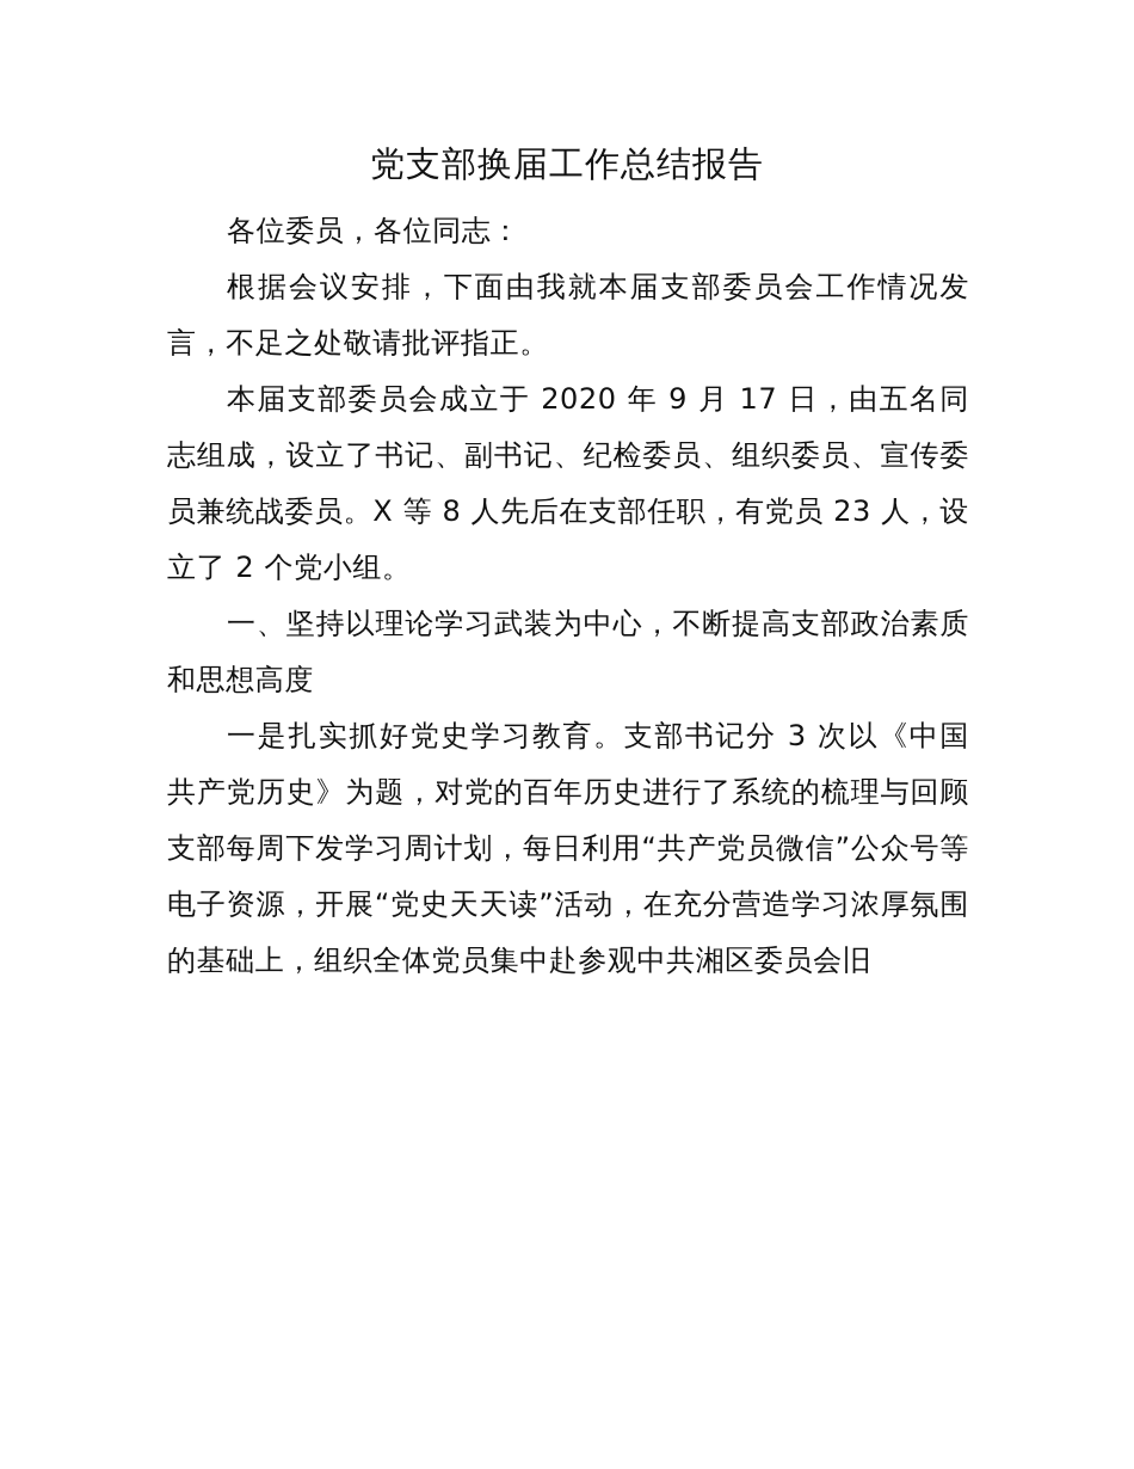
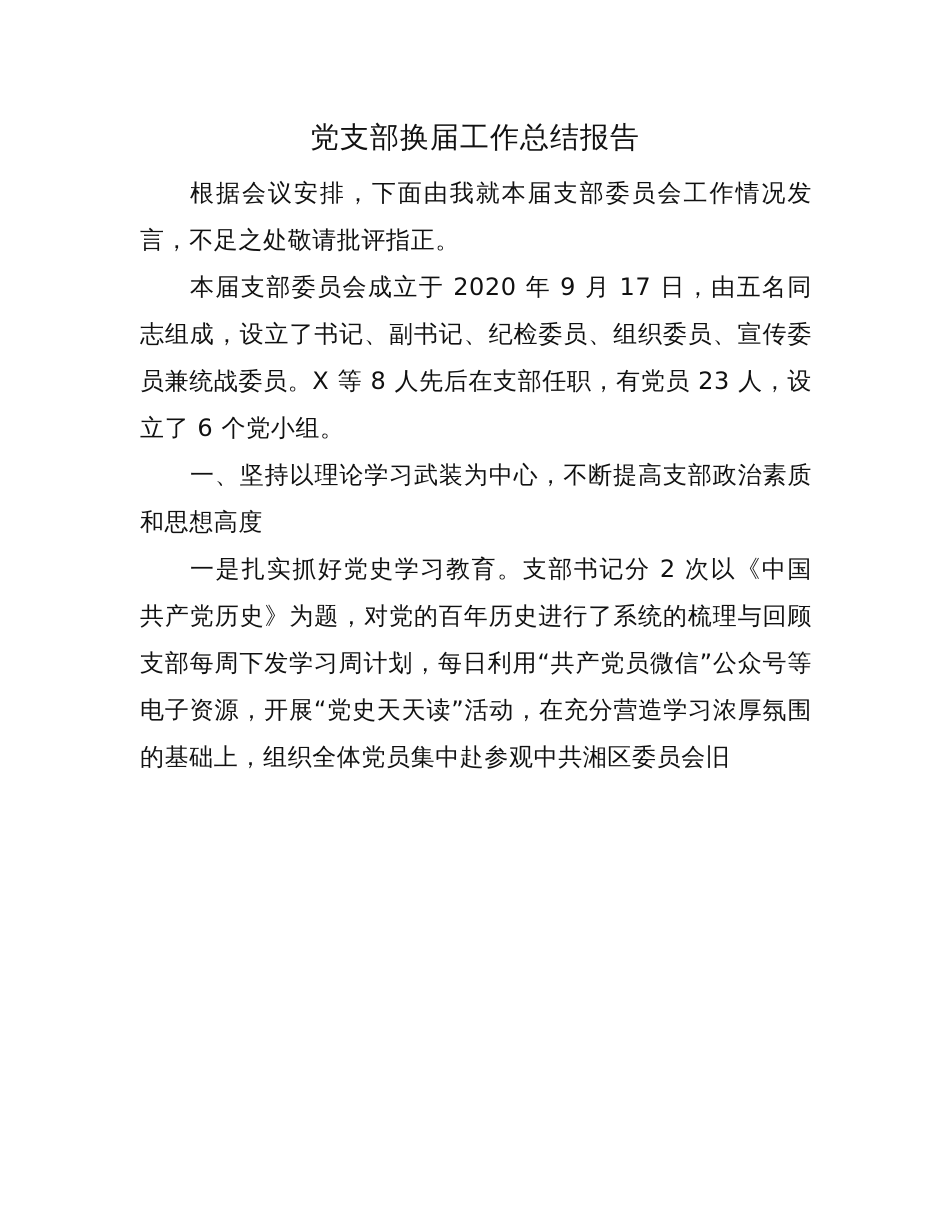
  党支部换届工作总结报告
- 各位委员，各位同志：
  根据会议安排，下面由我就本届支部委员会工作情况发言，不足之处敬请批评指正。
- 本届支部委员会成立于 2020 年 9 月 17 日，由五名同志组成，设立了书记、副书记、纪检委员、组织委员、宣传委员兼统战委员。X 等 8 人先后在支部任职，有党员 23 人，设立了 2 个党小组。
+ 本届支部委员会成立于 2020 年 9 月 17 日，由五名同志组成，设立了书记、副书记、纪检委员、组织委员、宣传委员兼统战委员。X 等 8 人先后在支部任职，有党员 23 人，设立了 6 个党小组。
  一、坚持以理论学习武装为中心，不断提高支部政治素质和思想高度
- 一是扎实抓好党史学习教育。支部书记分 3 次以《中国共产党历史》为题，对党的百年历史进行了系统的梳理与回顾支部每周下发学习周计划，每日利用“共产党员微信”公众号等电子资源，开展“党史天天读”活动，在充分营造学习浓厚氛围的基础上，组织全体党员集中赴参观中共湘区委员会旧
+ 一是扎实抓好党史学习教育。支部书记分 2 次以《中国共产党历史》为题，对党的百年历史进行了系统的梳理与回顾支部每周下发学习周计划，每日利用“共产党员微信”公众号等电子资源，开展“党史天天读”活动，在充分营造学习浓厚氛围的基础上，组织全体党员集中赴参观中共湘区委员会旧
